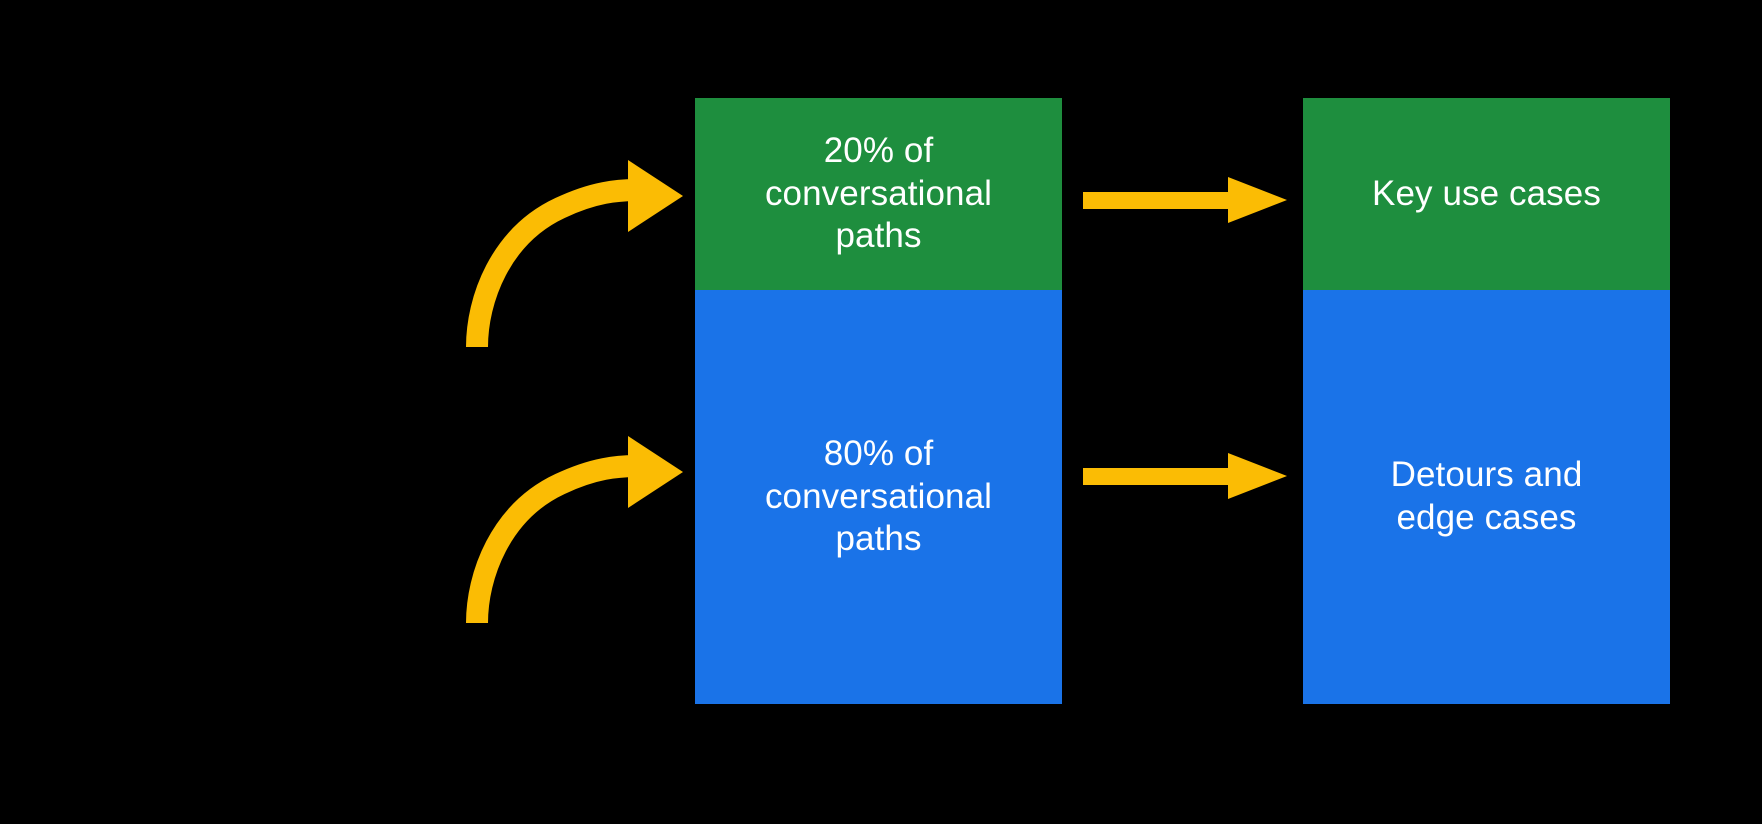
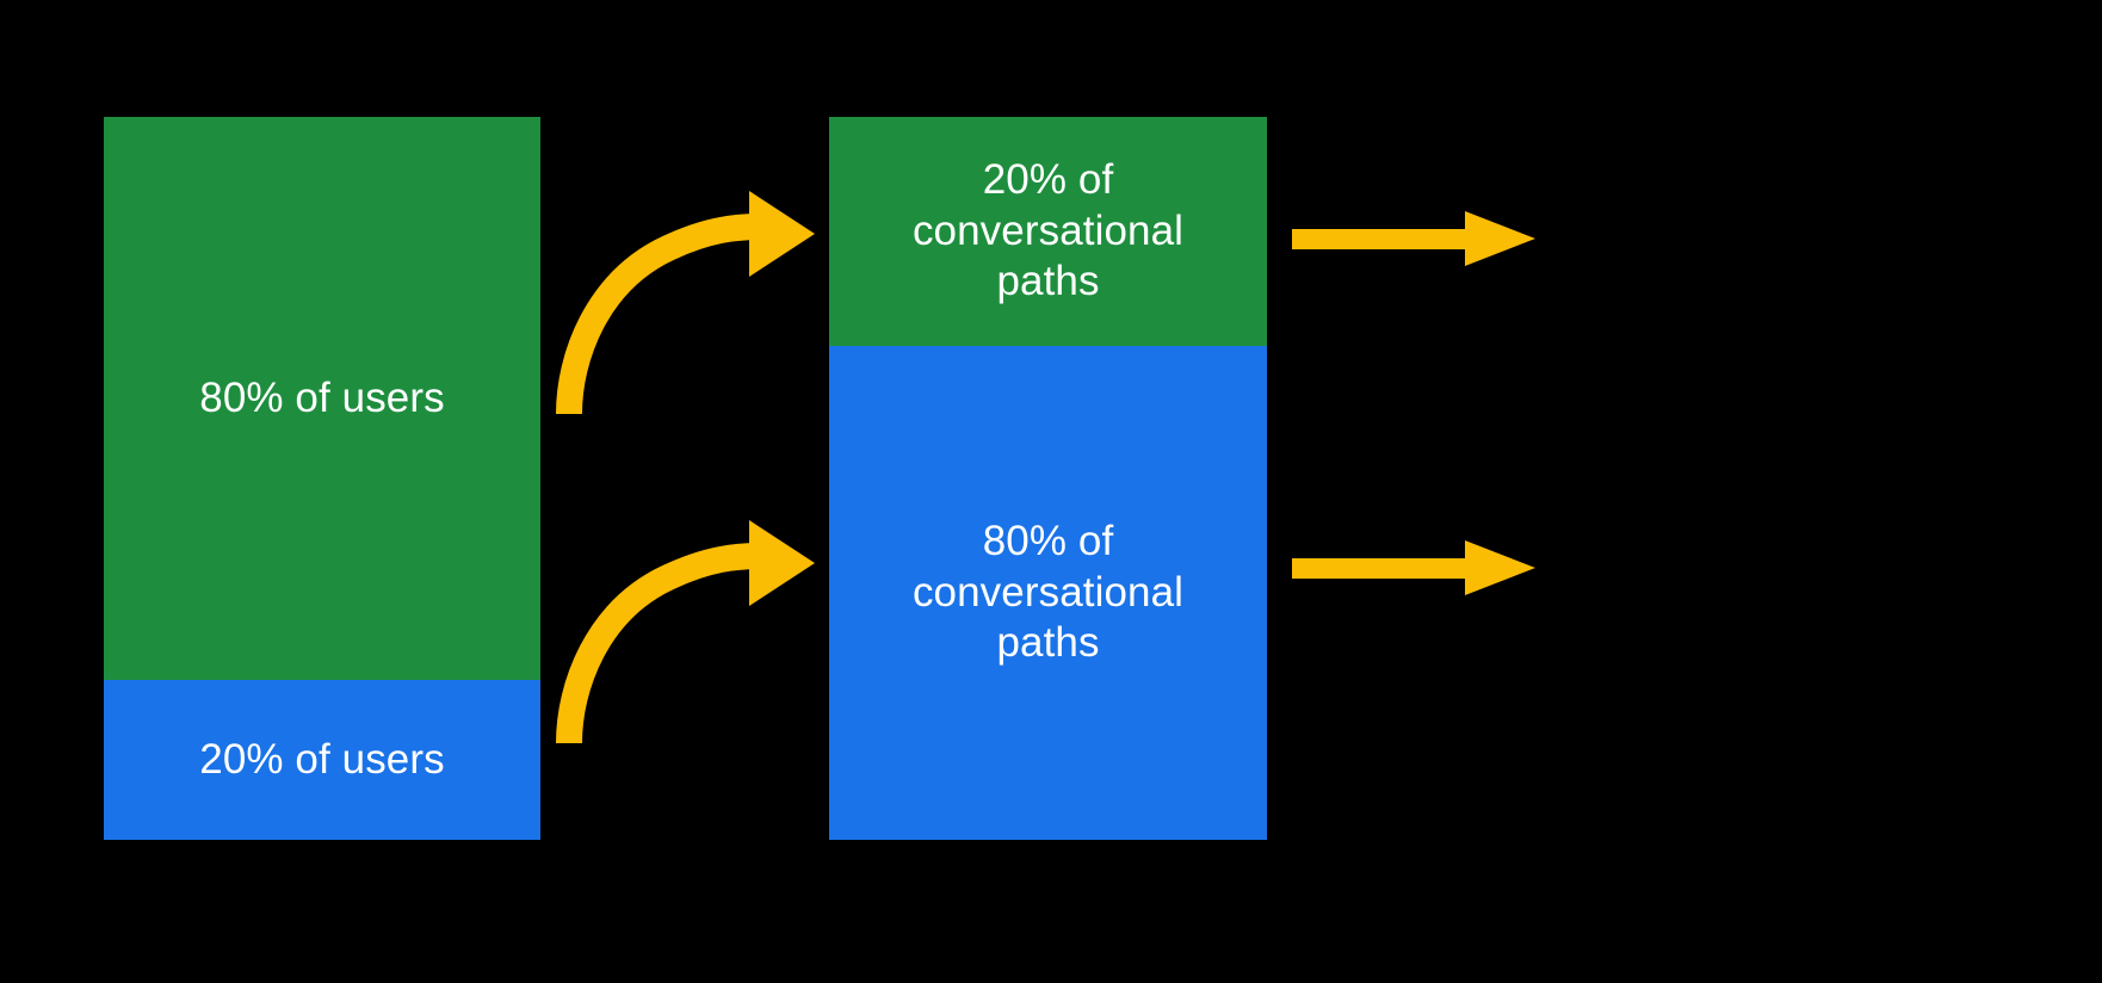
+ 80% of users
+ 20% of users
  20% of
  conversational
  paths
  80% of
  conversational
  paths
- Key use cases
- Detours and
- edge cases
